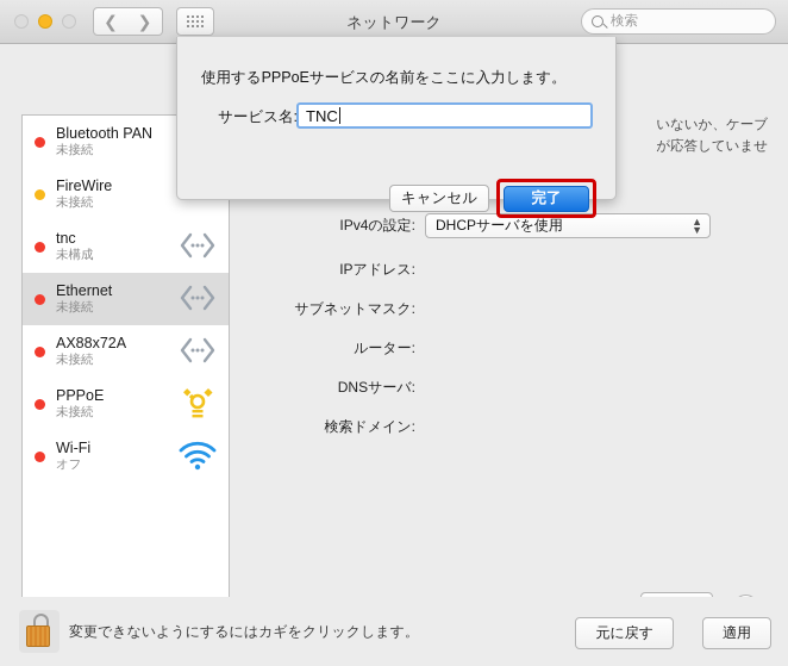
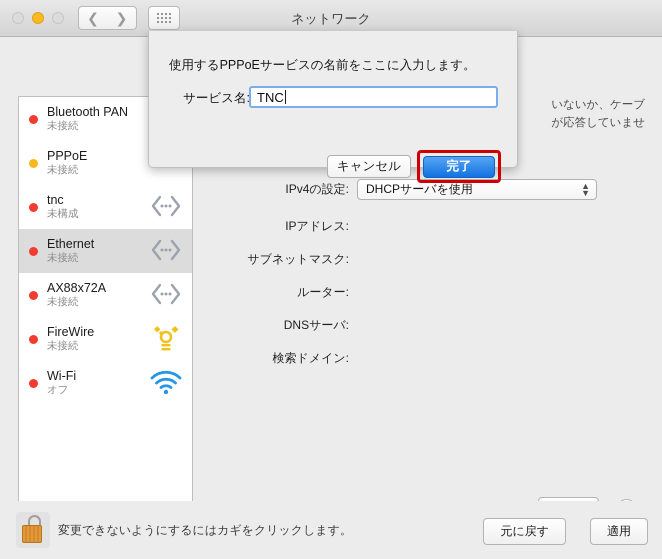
  ❮
  ❯
  ネットワーク
- 検索
  Bluetooth PAN
  未接続
- FireWire
+ PPPoE
  未接続
  tnc
  未構成
  Ethernet
  未接続
  AX88x72A
  未接続
- PPPoE
+ FireWire
  未接続
  Wi-Fi
  オフ
  いないか、ケーブ
  が応答していませ
  IPv4の設定:
  DHCPサーバを使用
  ▲
  ▼
  IPアドレス:
  サブネットマスク:
  ルーター:
  DNSサーバ:
  検索ドメイン:
  変更できないようにするにはカギをクリックします。
  元に戻す
  適用
  使用するPPPoEサービスの名前をここに入力します。
  サービス名
  TNC
  キャンセル
  完了
